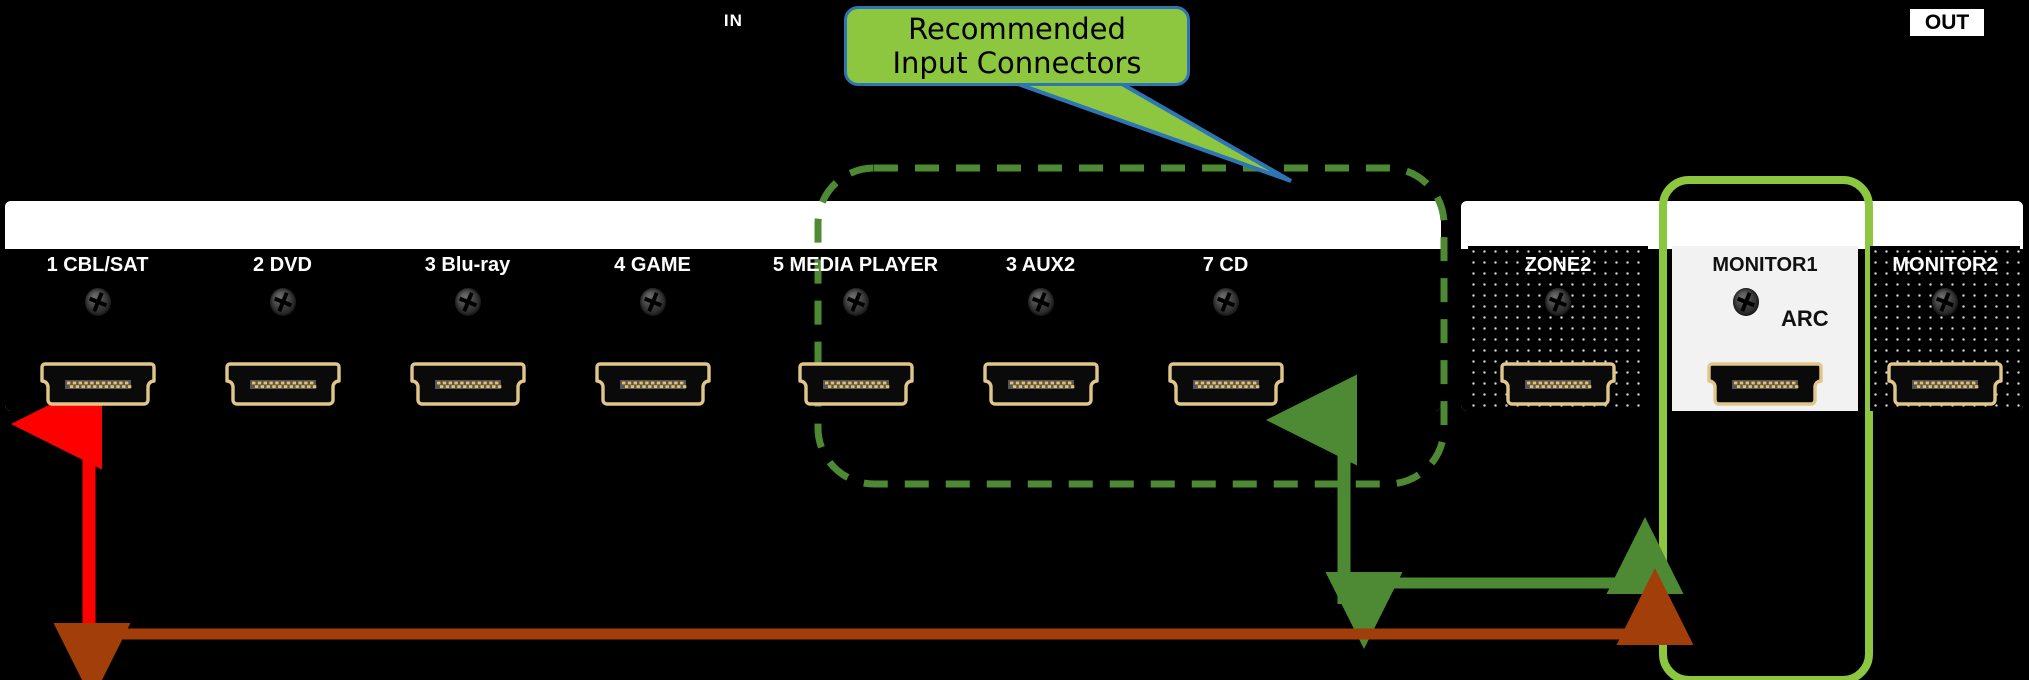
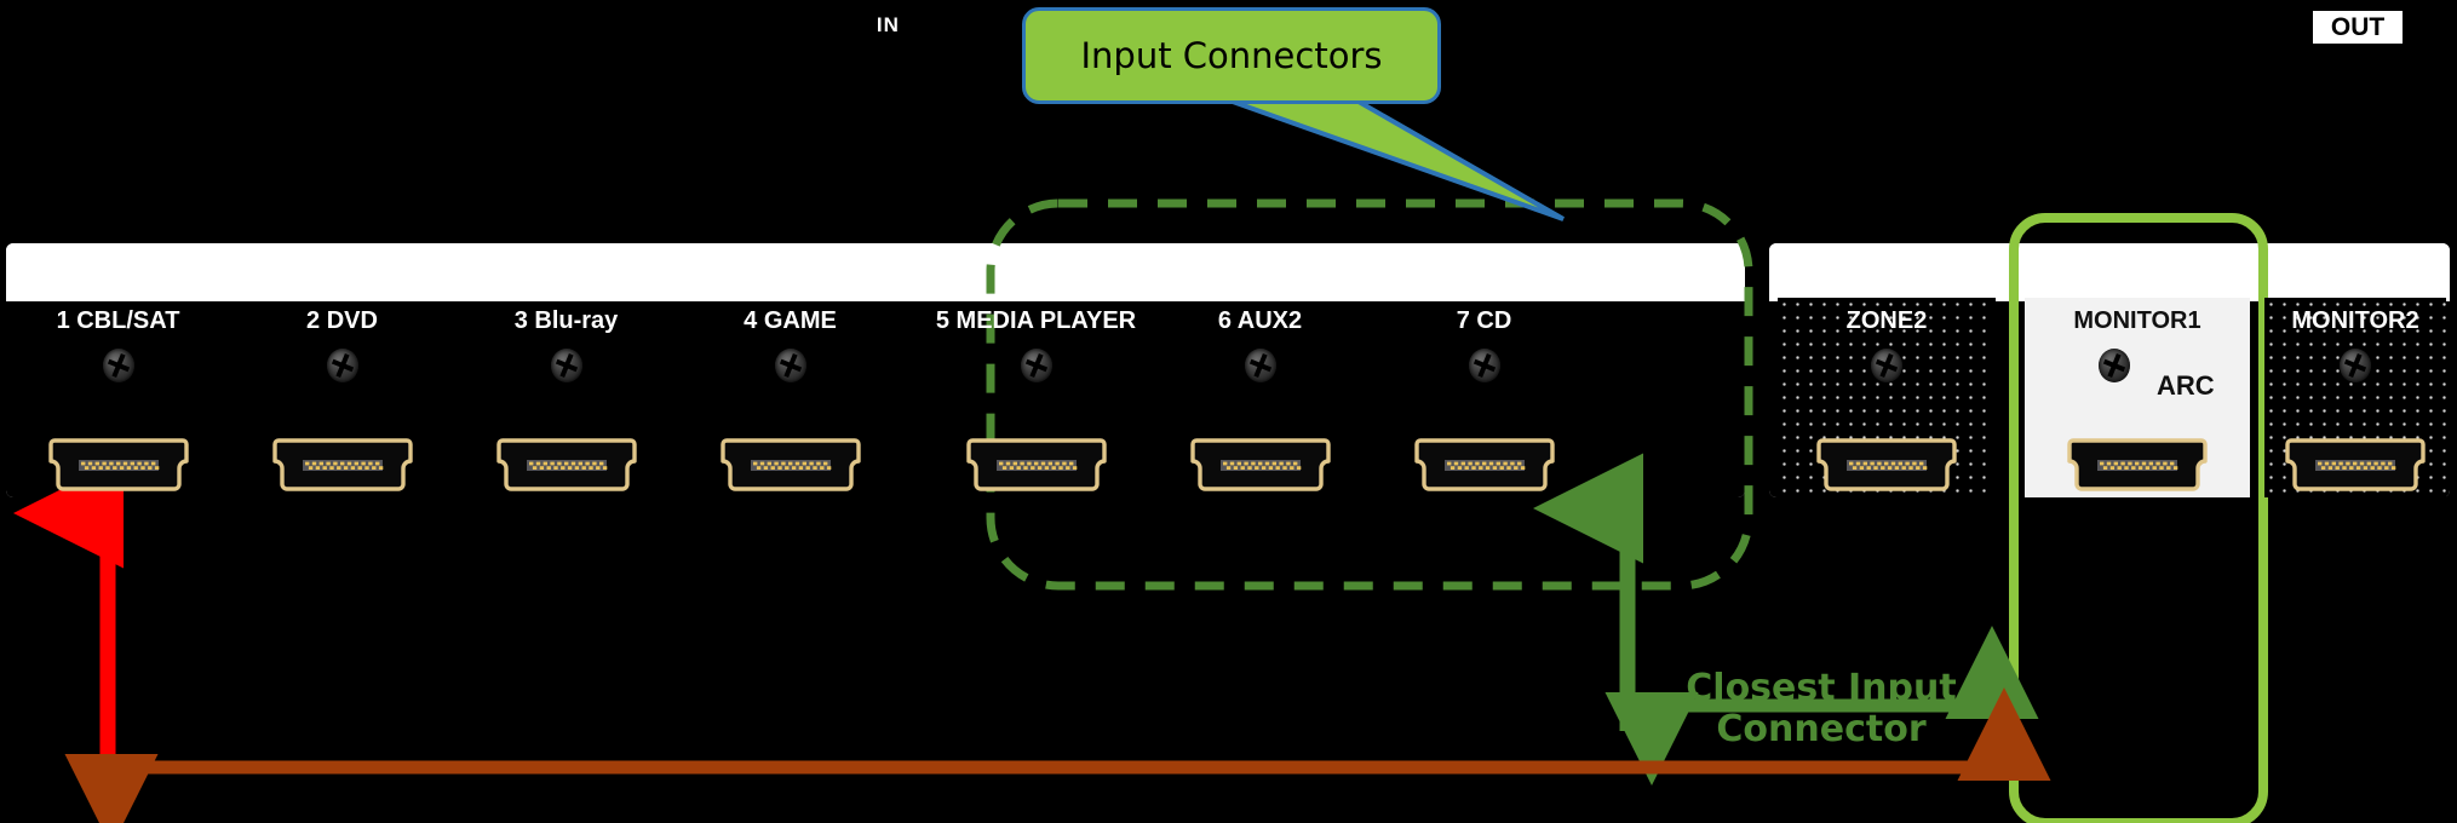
+ Closest Input
+ Connector
  IN
  OUT
  1 CBL/SAT
  2 DVD
  3 Blu-ray
  4 GAME
  5 MEDIA PLAYER
- 3 AUX2
+ 6 AUX2
  7 CD
  ZONE2
  MONITOR1
  ARC
  MONITOR2
- Recommended
  Input Connectors
